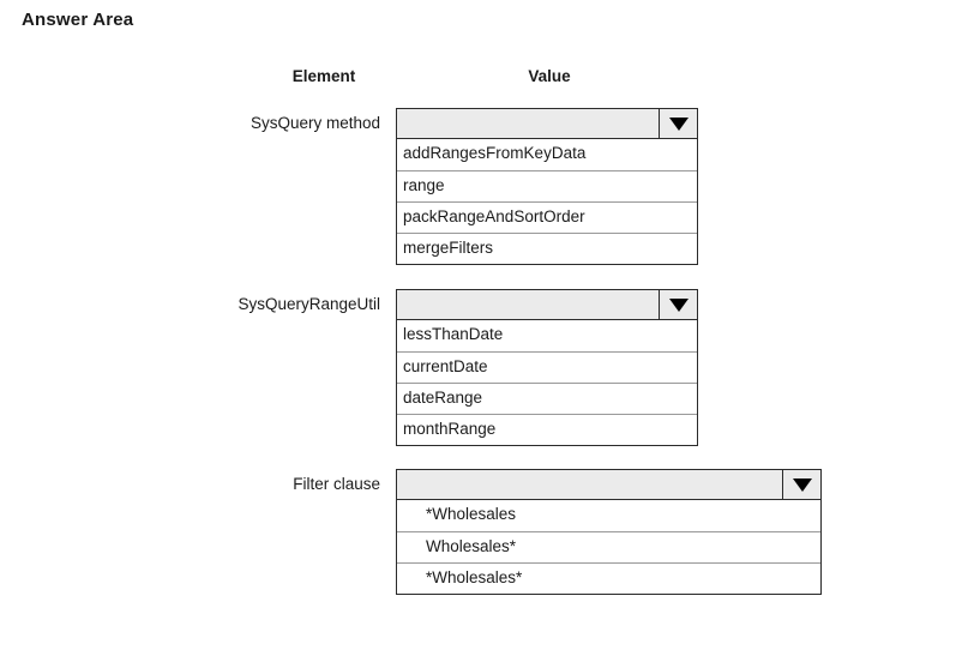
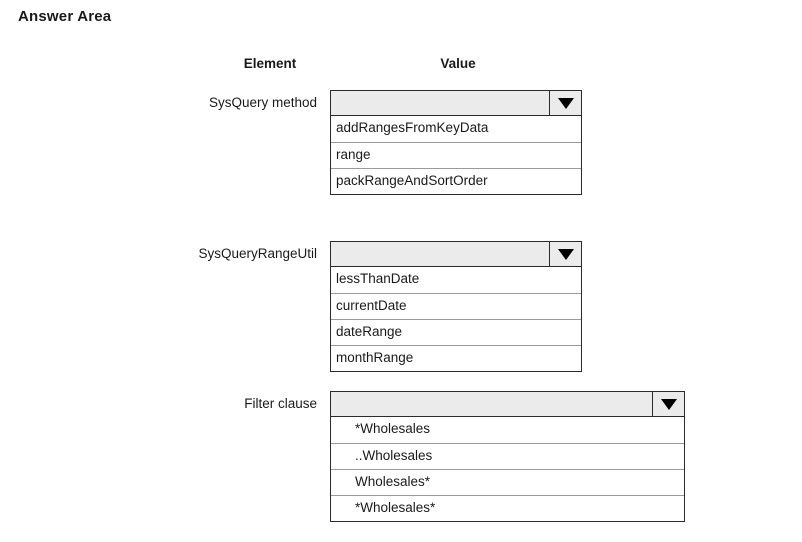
  Answer Area
  Element
  Value
  SysQuery method
  addRangesFromKeyData
  range
  packRangeAndSortOrder
- mergeFilters
  SysQueryRangeUtil
  lessThanDate
  currentDate
  dateRange
  monthRange
  Filter clause
  *Wholesales
+ ..Wholesales
  Wholesales*
  *Wholesales*
